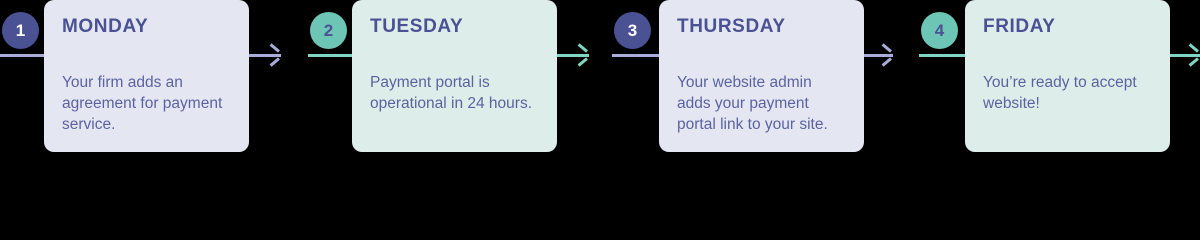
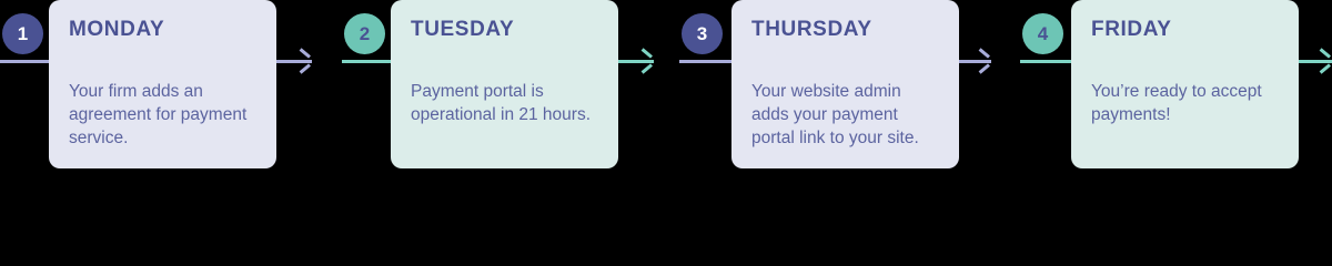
  MONDAY
  Your firm adds an agreement for payment service.
  1
  TUESDAY
- Payment portal is operational in 24 hours.
+ Payment portal is operational in 21 hours.
  2
  THURSDAY
  Your website admin adds your payment portal link to your site.
  3
  FRIDAY
- You’re ready to accept website!
+ You’re ready to accept payments!
  4
